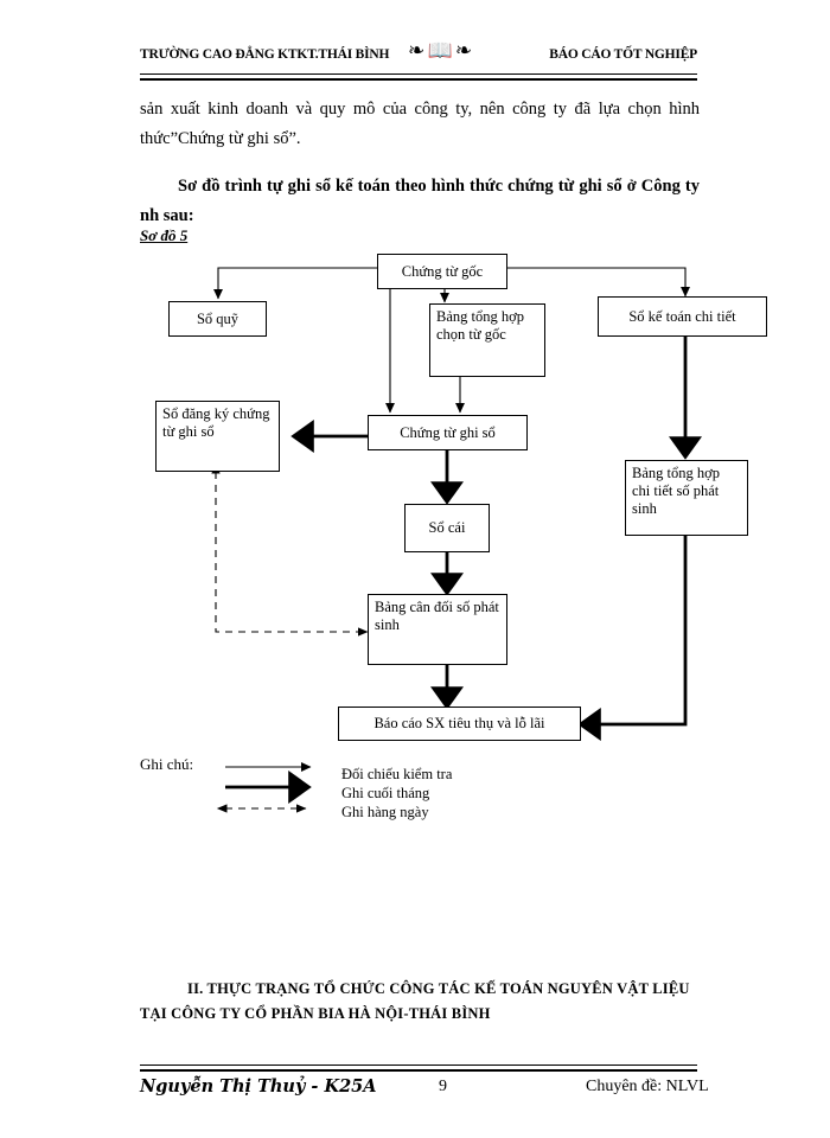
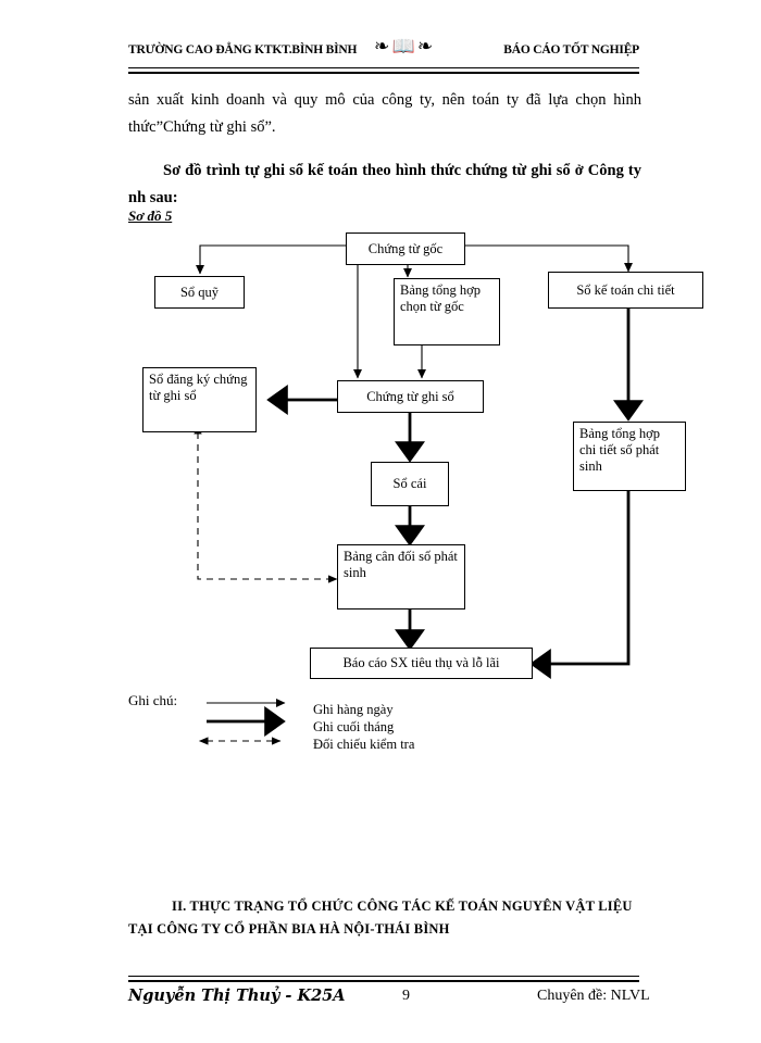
- TRƯỜNG CAO ĐẲNG KTKT.THÁI BÌNH
+ TRƯỜNG CAO ĐẲNG KTKT.BÌNH BÌNH
  ❧ 📖 ❧
  BÁO CÁO TỐT NGHIỆP
- sản xuất kinh doanh và quy mô của công ty, nên công ty đã lựa chọn hình thức”Chứng từ ghi sổ”.
+ sản xuất kinh doanh và quy mô của công ty, nên toán ty đã lựa chọn hình thức”Chứng từ ghi sổ”.
  Sơ đồ trình tự ghi sổ kế toán theo hình thức chứng từ ghi sổ ở Công ty nh sau:
  Sơ đồ 5
  Chứng từ gốc
  Sổ quỹ
  Bảng tổng hợp chọn từ gốc
  Sổ kế toán chi tiết
  Sổ đăng ký chứng từ ghi sổ
  Chứng từ ghi sổ
  Bảng tổng hợp chi tiết số phát sinh
  Sổ cái
  Bảng cân đối số phát sinh
  Báo cáo SX tiêu thụ và lỗ lãi
  Ghi chú:
- Đối chiếu kiểm tra
+ Ghi hàng ngày
  Ghi cuối tháng
- Ghi hàng ngày
+ Đối chiếu kiểm tra
  II. THỰC TRẠNG TỔ CHỨC CÔNG TÁC KẾ TOÁN NGUYÊN VẬT LIỆU
  TẠI CÔNG TY CỔ PHẦN BIA HÀ NỘI-THÁI BÌNH
  Nguyễn Thị Thuỷ - K25A
  9
  Chuyên đề: NLVL
